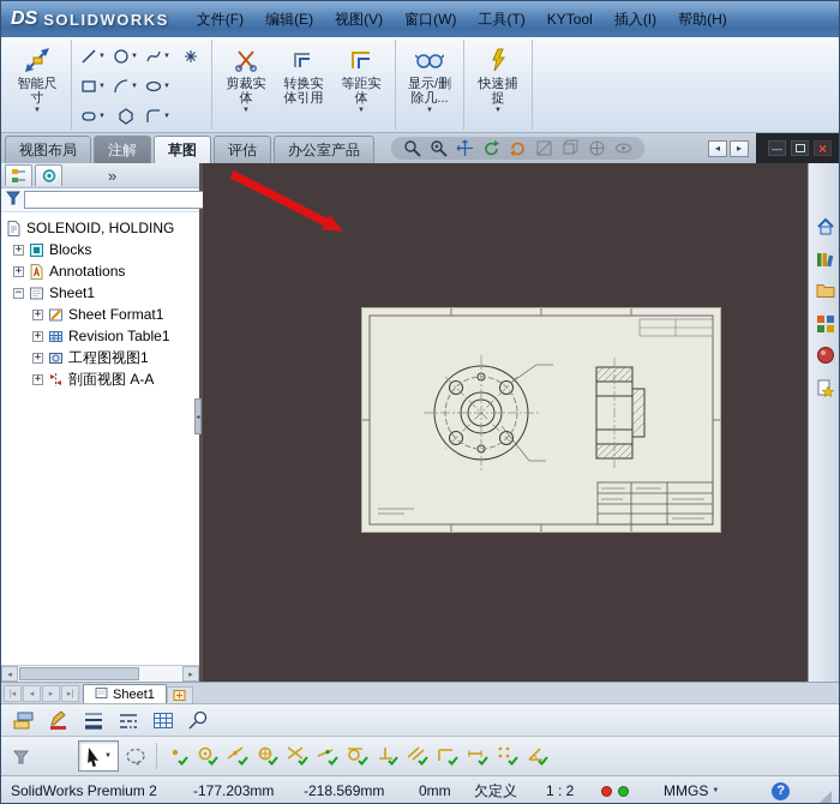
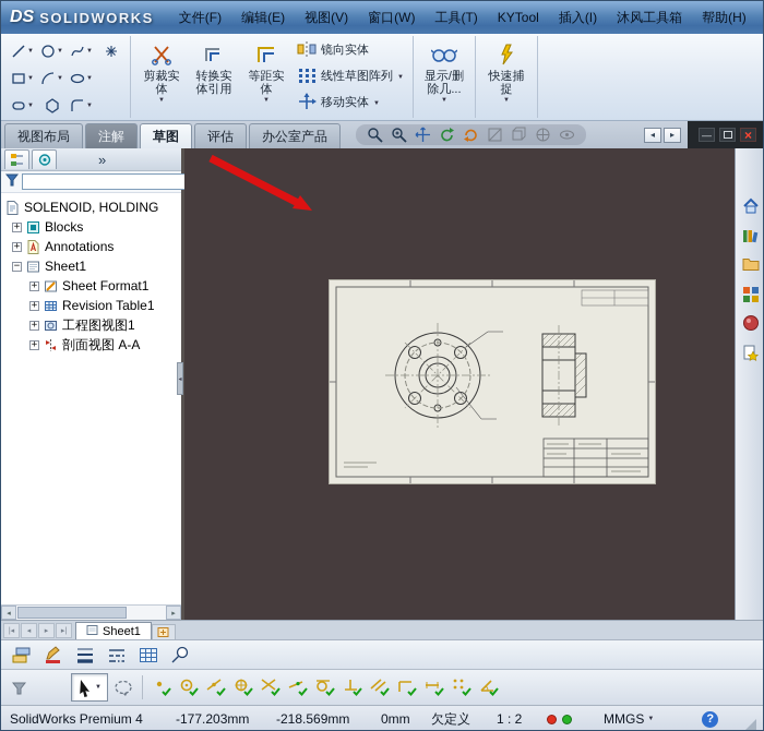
  DS
  SOLIDWORKS
  文件(F)
  编辑(E)
  视图(V)
  窗口(W)
  工具(T)
  KYTool
  插入(I)
+ 沐风工具箱
  帮助(H)
- 智能尺寸
  剪裁实体
  转换实体引用
  等距实体
+ 镜向实体
+ 线性草图阵列
+ 移动实体
  显示/删除几...
  快速捕捉
  视图布局
  注解
  草图
  评估
  办公室产品
  ◂
  ▸
  —
  ×
  »
  SOLENOID, HOLDING
  +
  Blocks
  +
  Annotations
  −
  Sheet1
  +
  Sheet Format1
  +
  Revision Table1
  +
  工程图视图1
  +
  剖面视图 A-A
  Sheet1
- SolidWorks Premium 2
+ SolidWorks Premium 4
  -177.203mm
  -218.569mm
  0mm
  欠定义
  1 : 2
  MMGS
  ?
